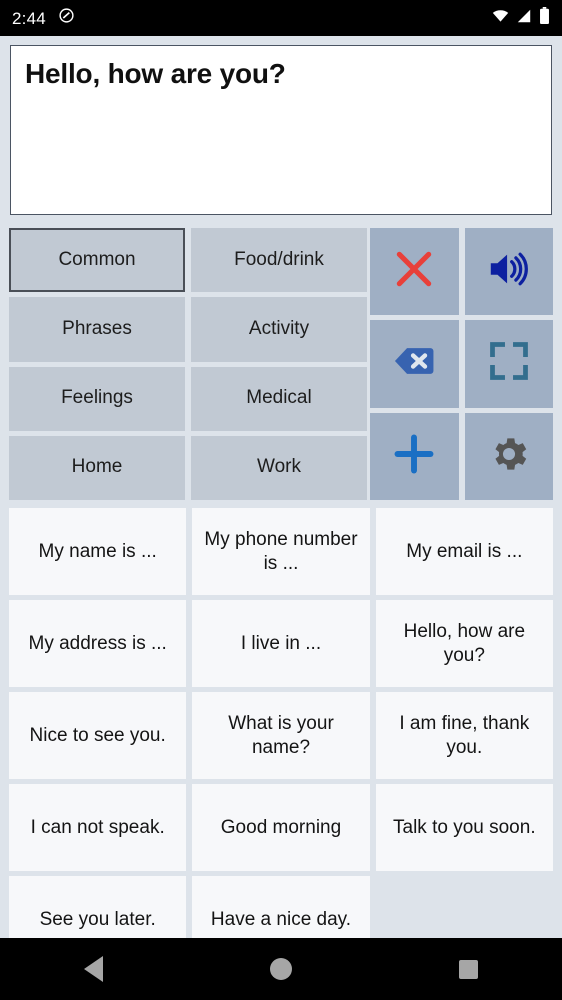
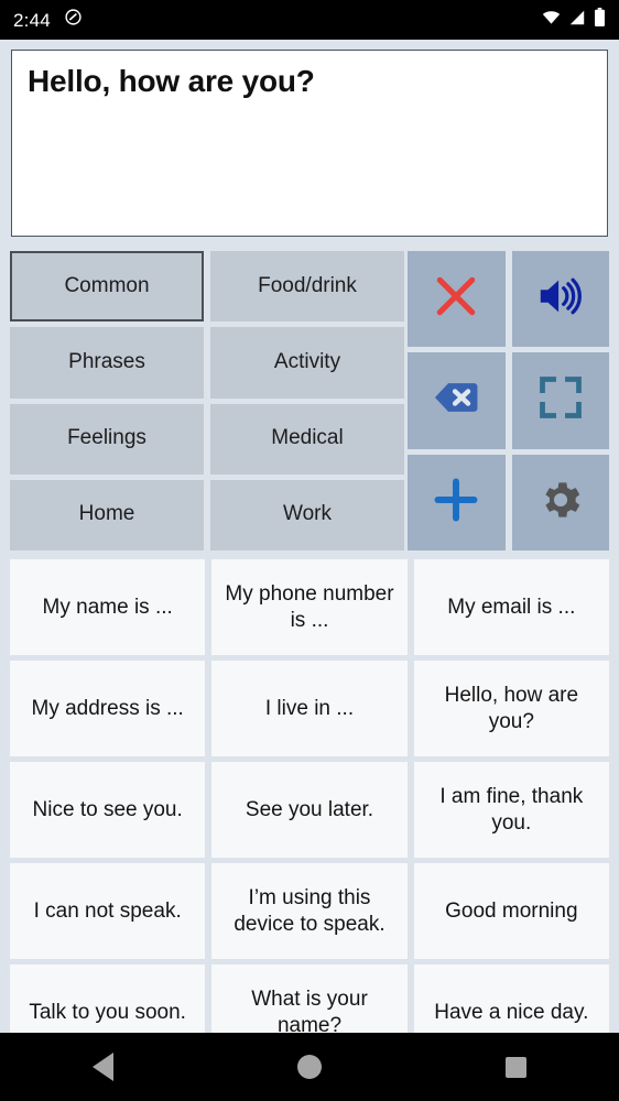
  2:44
  Hello, how are you?
  Common
  Food/drink
  Phrases
  Activity
  Feelings
  Medical
  Home
  Work
  My name is ...
  My phone number is ...
  My email is ...
  My address is ...
  I live in ...
  Hello, how are you?
  Nice to see you.
- What is your name?
+ See you later.
  I am fine, thank you.
  I can not speak.
+ I’m using this device to speak.
  Good morning
  Talk to you soon.
- See you later.
+ What is your name?
  Have a nice day.
